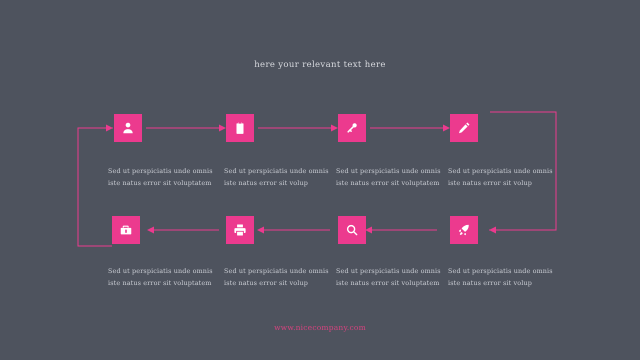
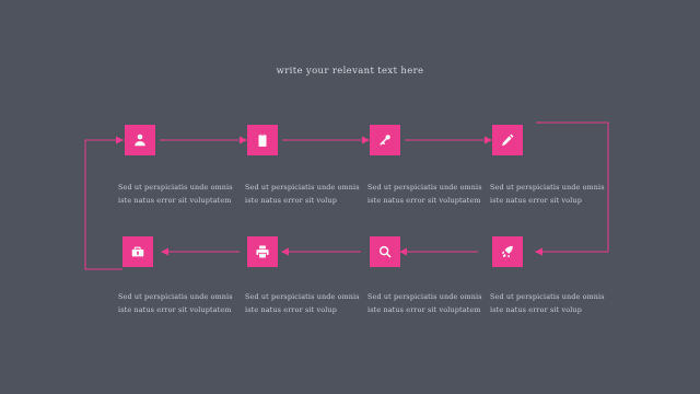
- here your relevant text here
+ write your relevant text here
  Sed ut perspiciatis unde omnis iste natus error sit voluptatem
  Sed ut perspiciatis unde omnis iste natus error sit volup
  Sed ut perspiciatis unde omnis iste natus error sit voluptatem
  Sed ut perspiciatis unde omnis iste natus error sit volup
  Sed ut perspiciatis unde omnis iste natus error sit voluptatem
  Sed ut perspiciatis unde omnis iste natus error sit volup
  Sed ut perspiciatis unde omnis iste natus error sit voluptatem
  Sed ut perspiciatis unde omnis iste natus error sit volup
- www.nicecompany.com
